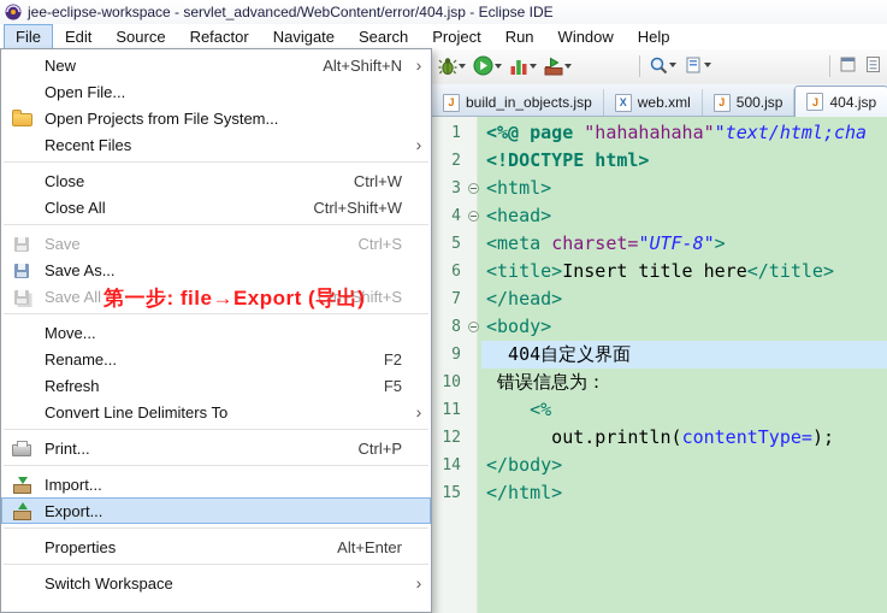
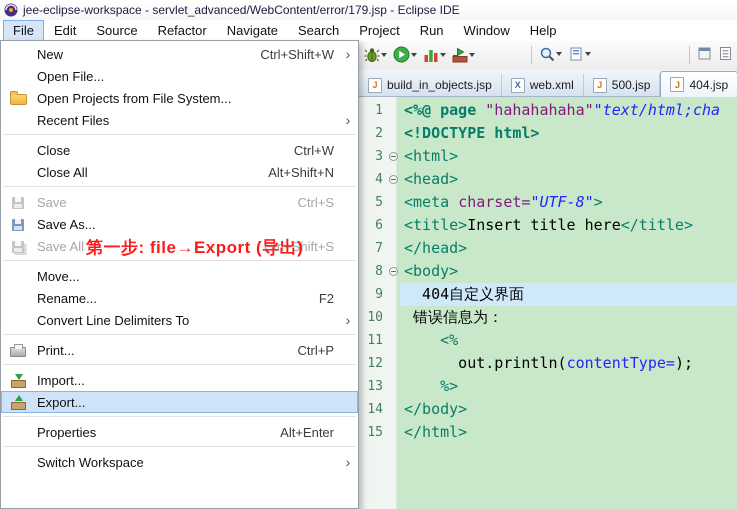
- jee-eclipse-workspace - servlet_advanced/WebContent/error/404.jsp - Eclipse IDE
+ jee-eclipse-workspace - servlet_advanced/WebContent/error/179.jsp - Eclipse IDE
  File
  Edit
  Source
  Refactor
  Navigate
  Search
  Project
  Run
  Window
  Help
  J
  build_in_objects.jsp
  X
  web.xml
  J
  500.jsp
  J
  404.jsp
  1
  <%@ page "hahahahaha""text/html;cha
  2
  <!DOCTYPE html>
  3
  <html>
  4
  <head>
  5
  <meta charset="UTF-8">
  6
  <title>Insert title here</title>
  7
  </head>
  8
  <body>
  9
  404自定义界面
  10
  错误信息为：
  11
  <%
  12
  out.println(contentType=);
+ 13
+ %>
  14
  </body>
  15
  </html>
  New
- Alt+Shift+N
+ Ctrl+Shift+W
  ›
  Open File...
  Open Projects from File System...
  Recent Files
  ›
  Close
  Ctrl+W
  Close All
- Ctrl+Shift+W
+ Alt+Shift+N
  Save
  Ctrl+S
  Save As...
  Save All
  Ctrl+Shift+S
  Move...
  Rename...
  F2
- Refresh
- F5
  Convert Line Delimiters To
  ›
  Print...
  Ctrl+P
  Import...
  Export...
  Properties
  Alt+Enter
  Switch Workspace
  ›
  第一步: file→Export (导出)
